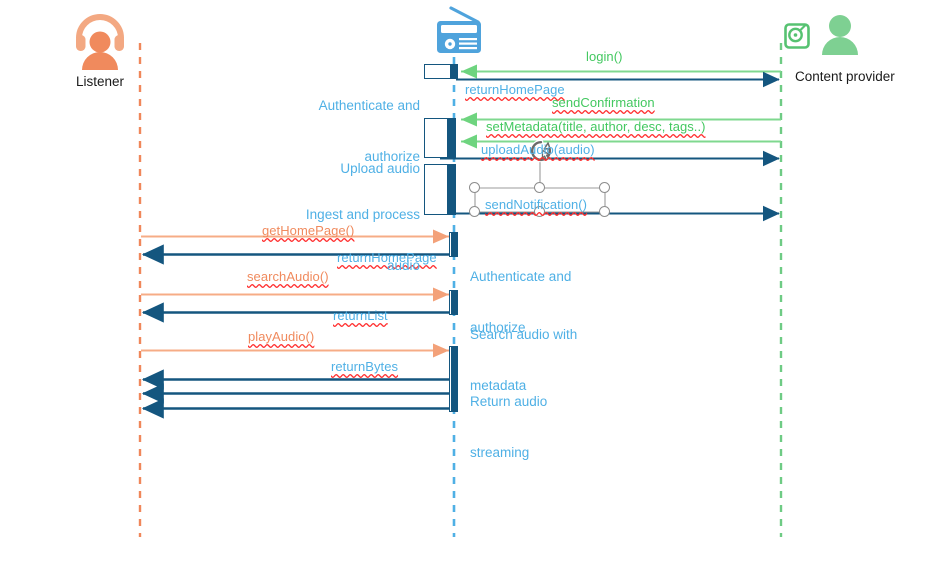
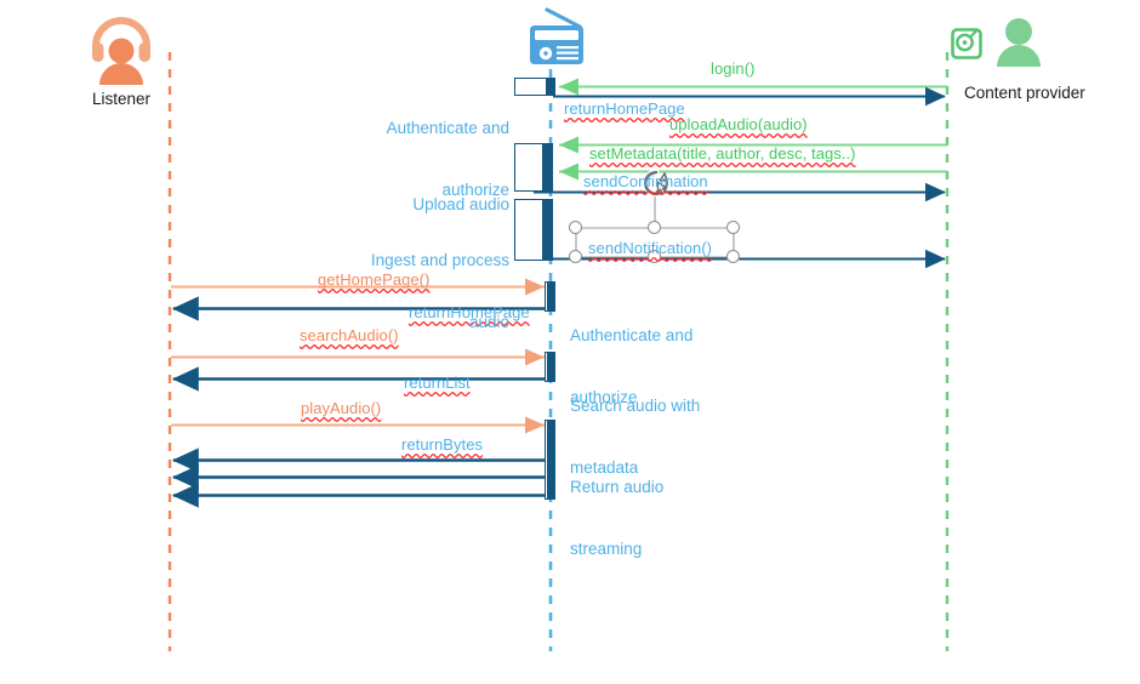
  Listener
  Content provider
  login()
  returnHomePage
- sendConfirmation
+ uploadAudio(audio)
  setMetadata(title, author, desc, tags..)
- uploadAudio(audio)
+ sendConfirmation
  sendNotification()
  getHomePage()
  returnHomePage
  searchAudio()
  returnList
  playAudio()
  returnBytes
  Authenticate and
  authorize
  Upload audio
  Ingest and process
  audio
  Authenticate and
  authorize
  Search audio with
  metadata
  Return audio
  streaming
